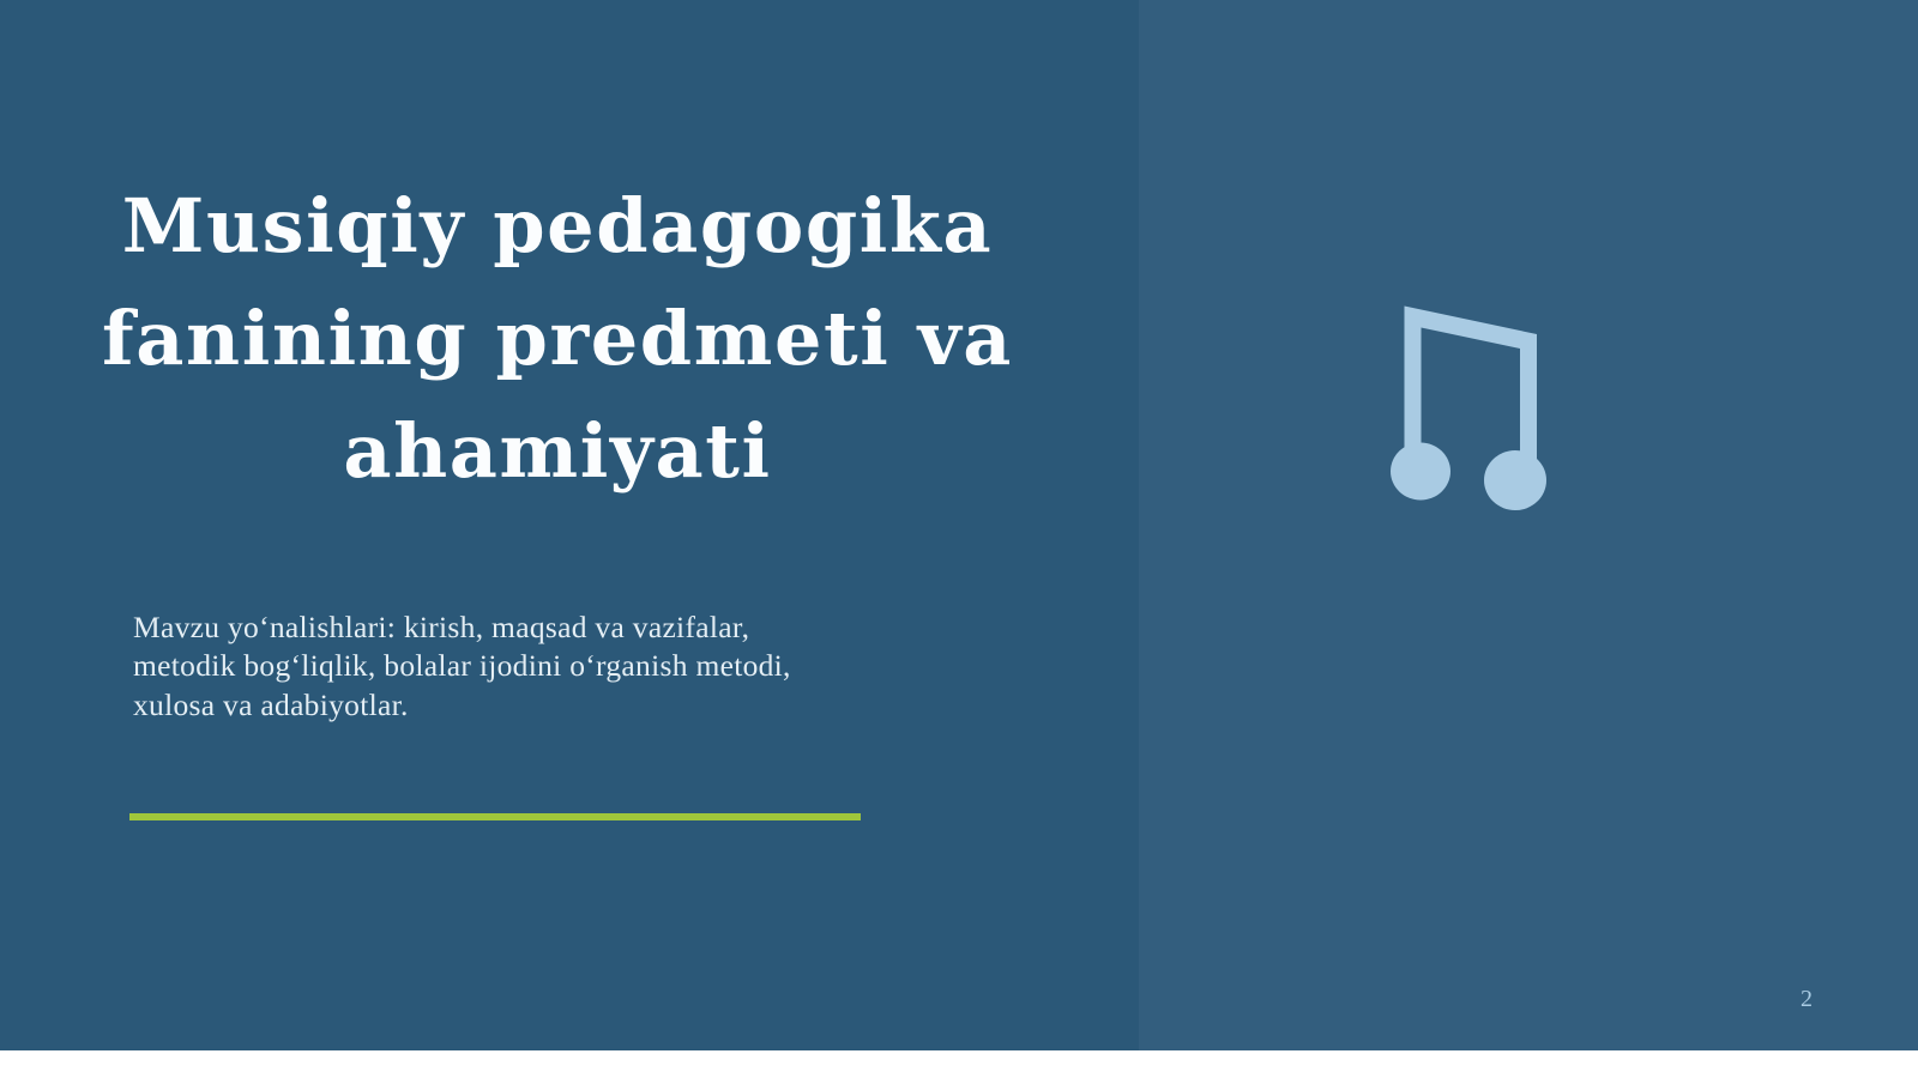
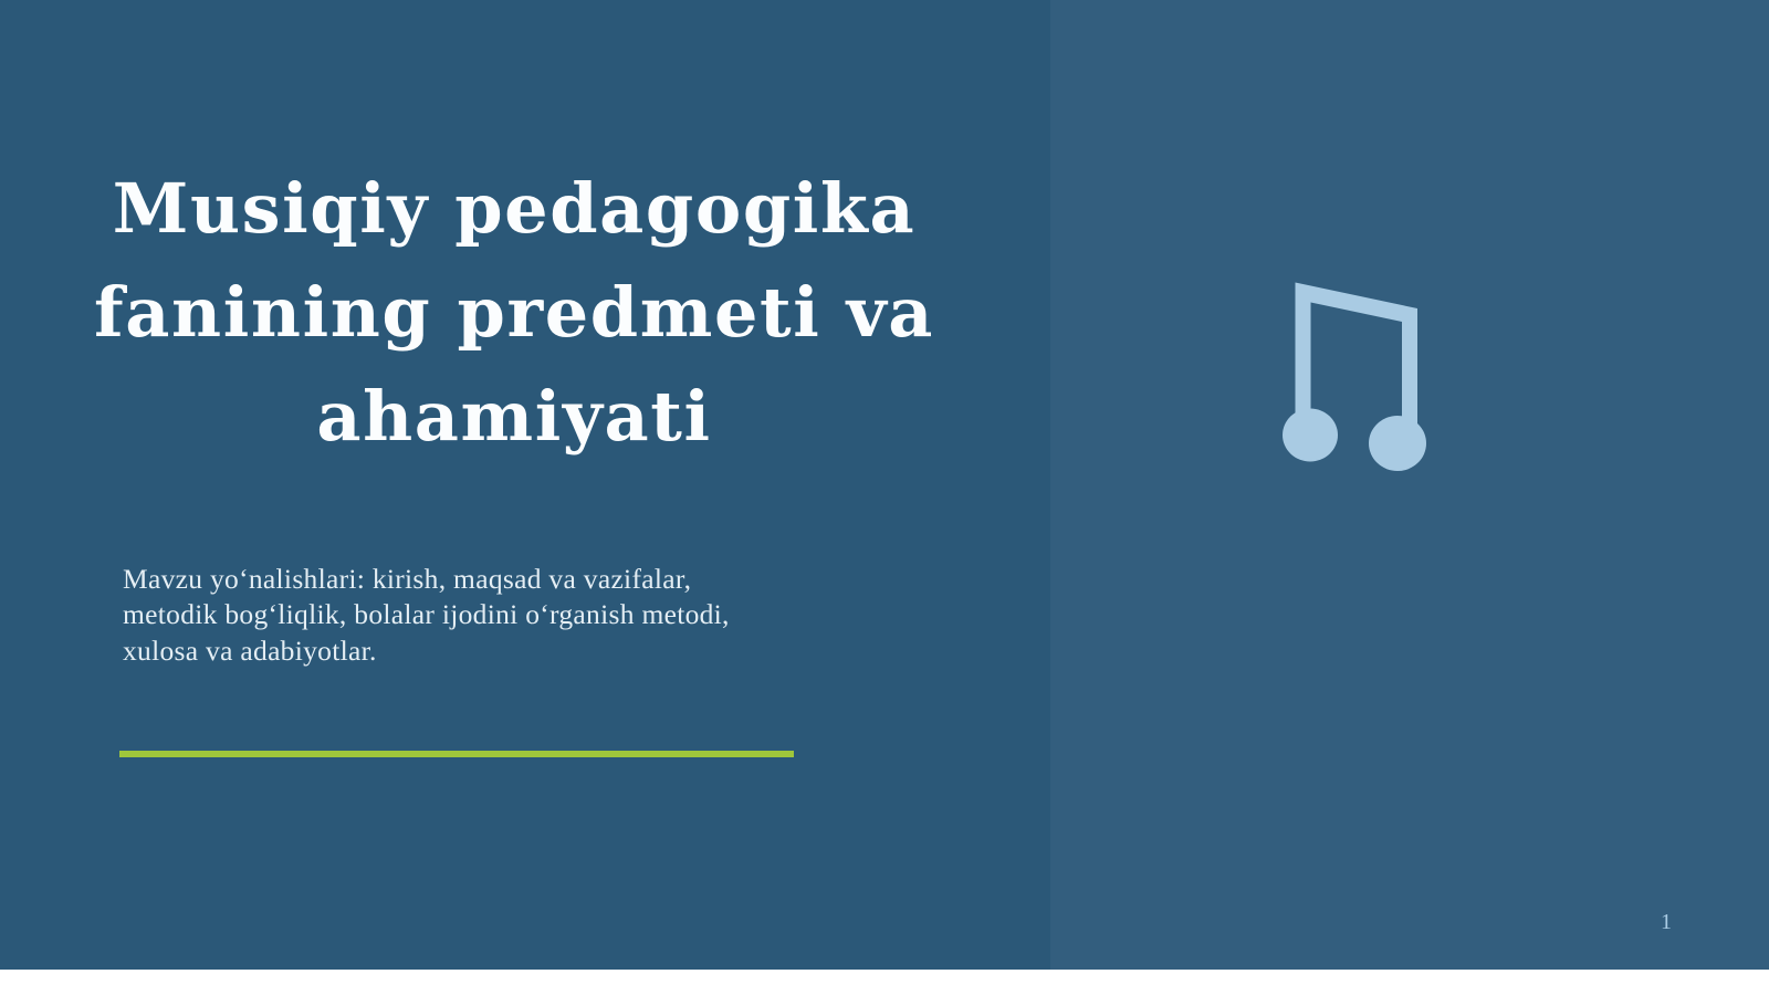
  Musiqiy pedagogika
  fanining predmeti va
  ahamiyati
  Mavzu yoʻnalishlari: kirish, maqsad va vazifalar,
  metodik bogʻliqlik, bolalar ijodini oʻrganish metodi,
  xulosa va adabiyotlar.
- 2
+ 1
